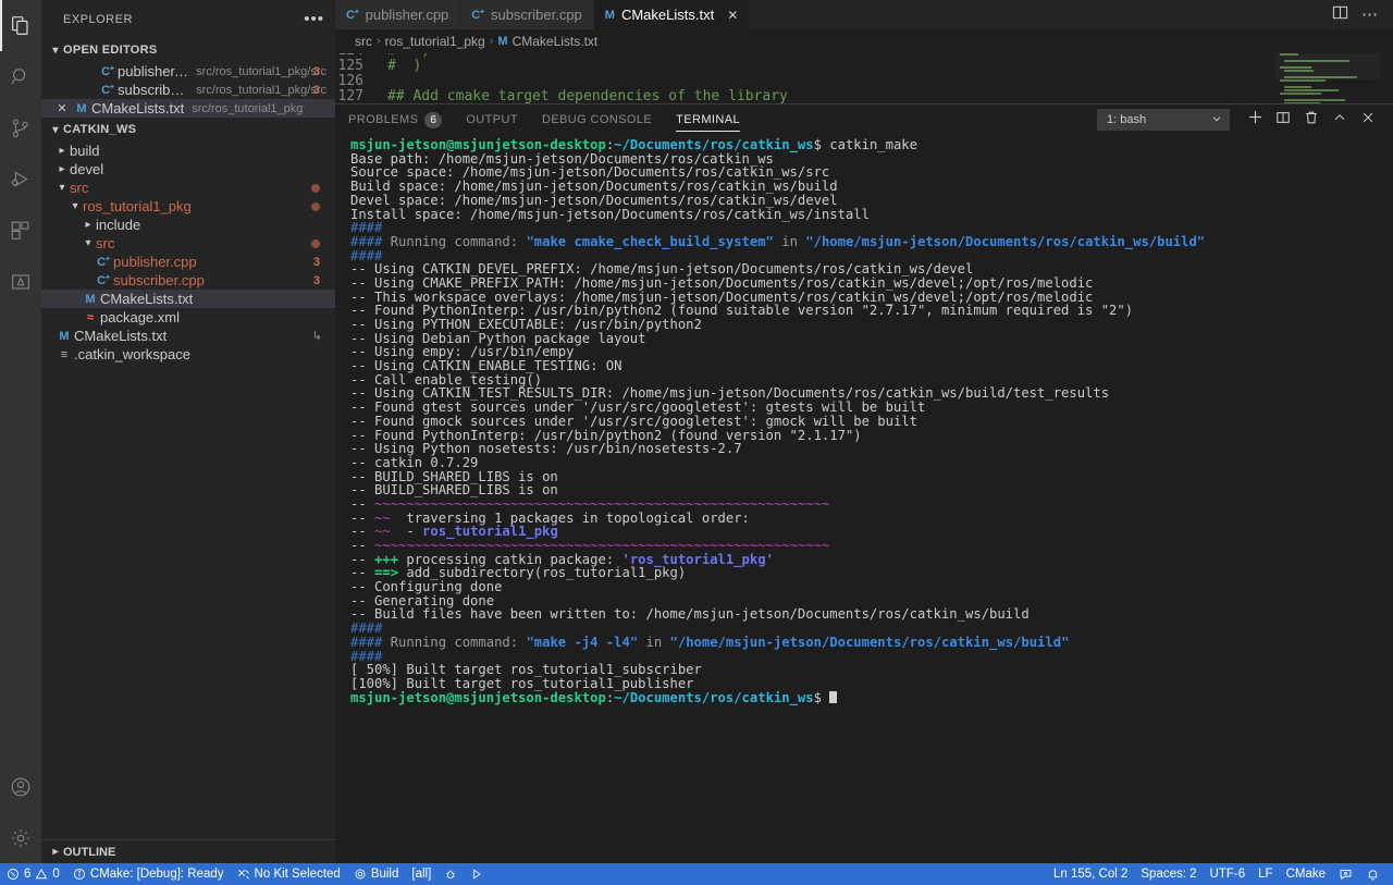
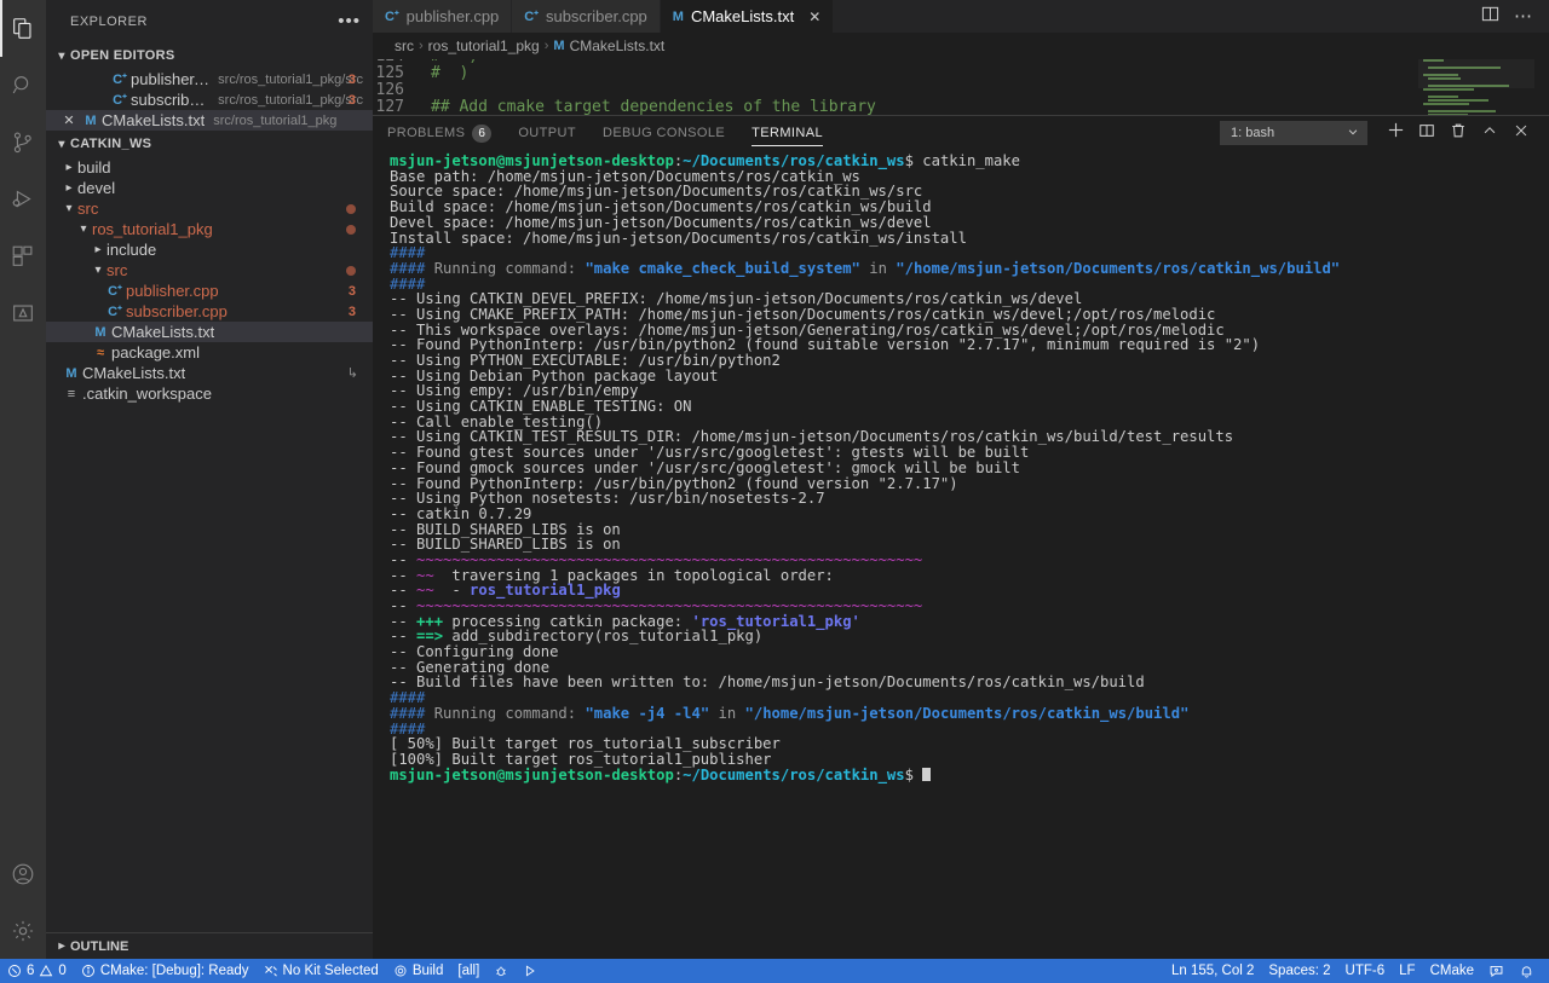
  EXPLORER
  •••
  OPEN EDITORS
  C⁺
  publisher.c
  src/ros_tutorial1_pkg/src
  3
  C⁺
  subscriber.
  src/ros_tutorial1_pkg/src
  3
  ✕
  M
  CMakeLists.txt
  src/ros_tutorial1_pkg
  CATKIN_WS
  build
  devel
  src
  ros_tutorial1_pkg
  include
  src
  C⁺
  publisher.cpp
  3
  C⁺
  subscriber.cpp
  3
  M
  CMakeLists.txt
  ≈
  package.xml
  M
  CMakeLists.txt
  ↳
  ≡
  .catkin_workspace
  OUTLINE
  C⁺
  publisher.cpp
  C⁺
  subscriber.cpp
  M
  CMakeLists.txt
  ✕
  ⋯
  src
  ›
  ros_tutorial1_pkg
  ›
  M
  CMakeLists.txt
  125
  # )
  126
  127
  ## Add cmake target dependencies of the library
  PROBLEMS
  6
  OUTPUT
  DEBUG CONSOLE
  TERMINAL
  1: bash
  msjun-jetson@msjunjetson-desktop:~/Documents/ros/catkin_ws$ catkin_make
  Base path: /home/msjun-jetson/Documents/ros/catkin_ws
  Source space: /home/msjun-jetson/Documents/ros/catkin_ws/src
  Build space: /home/msjun-jetson/Documents/ros/catkin_ws/build
  Devel space: /home/msjun-jetson/Documents/ros/catkin_ws/devel
  Install space: /home/msjun-jetson/Documents/ros/catkin_ws/install
  ####
  #### Running command: "make cmake_check_build_system" in "/home/msjun-jetson/Documents/ros/catkin_ws/build"
  ####
  -- Using CATKIN_DEVEL_PREFIX: /home/msjun-jetson/Documents/ros/catkin_ws/devel
  -- Using CMAKE_PREFIX_PATH: /home/msjun-jetson/Documents/ros/catkin_ws/devel;/opt/ros/melodic
- -- This workspace overlays: /home/msjun-jetson/Documents/ros/catkin_ws/devel;/opt/ros/melodic
+ -- This workspace overlays: /home/msjun-jetson/Generating/ros/catkin_ws/devel;/opt/ros/melodic
  -- Found PythonInterp: /usr/bin/python2 (found suitable version "2.7.17", minimum required is "2")
  -- Using PYTHON_EXECUTABLE: /usr/bin/python2
  -- Using Debian Python package layout
  -- Using empy: /usr/bin/empy
  -- Using CATKIN_ENABLE_TESTING: ON
  -- Call enable_testing()
  -- Using CATKIN_TEST_RESULTS_DIR: /home/msjun-jetson/Documents/ros/catkin_ws/build/test_results
  -- Found gtest sources under '/usr/src/googletest': gtests will be built
  -- Found gmock sources under '/usr/src/googletest': gmock will be built
- -- Found PythonInterp: /usr/bin/python2 (found version "2.1.17")
+ -- Found PythonInterp: /usr/bin/python2 (found version "2.7.17")
  -- Using Python nosetests: /usr/bin/nosetests-2.7
  -- catkin 0.7.29
  -- BUILD_SHARED_LIBS is on
  -- BUILD_SHARED_LIBS is on
  -- ~~~~~~~~~~~~~~~~~~~~~~~~~~~~~~~~~~~~~~~~~~~~~~~~~~~~~~~~~
  -- ~~ traversing 1 packages in topological order:
  -- ~~ - ros_tutorial1_pkg
  -- ~~~~~~~~~~~~~~~~~~~~~~~~~~~~~~~~~~~~~~~~~~~~~~~~~~~~~~~~~
  -- +++ processing catkin package: 'ros_tutorial1_pkg'
  -- ==> add_subdirectory(ros_tutorial1_pkg)
  -- Configuring done
  -- Generating done
  -- Build files have been written to: /home/msjun-jetson/Documents/ros/catkin_ws/build
  ####
  #### Running command: "make -j4 -l4" in "/home/msjun-jetson/Documents/ros/catkin_ws/build"
  ####
  [ 50%] Built target ros_tutorial1_subscriber
  [100%] Built target ros_tutorial1_publisher
  msjun-jetson@msjunjetson-desktop:~/Documents/ros/catkin_ws$
  6
  0
  CMake: [Debug]: Ready
  No Kit Selected
  Build
  [all]
  Ln 155, Col 2
  Spaces: 2
  UTF-6
  LF
  CMake
